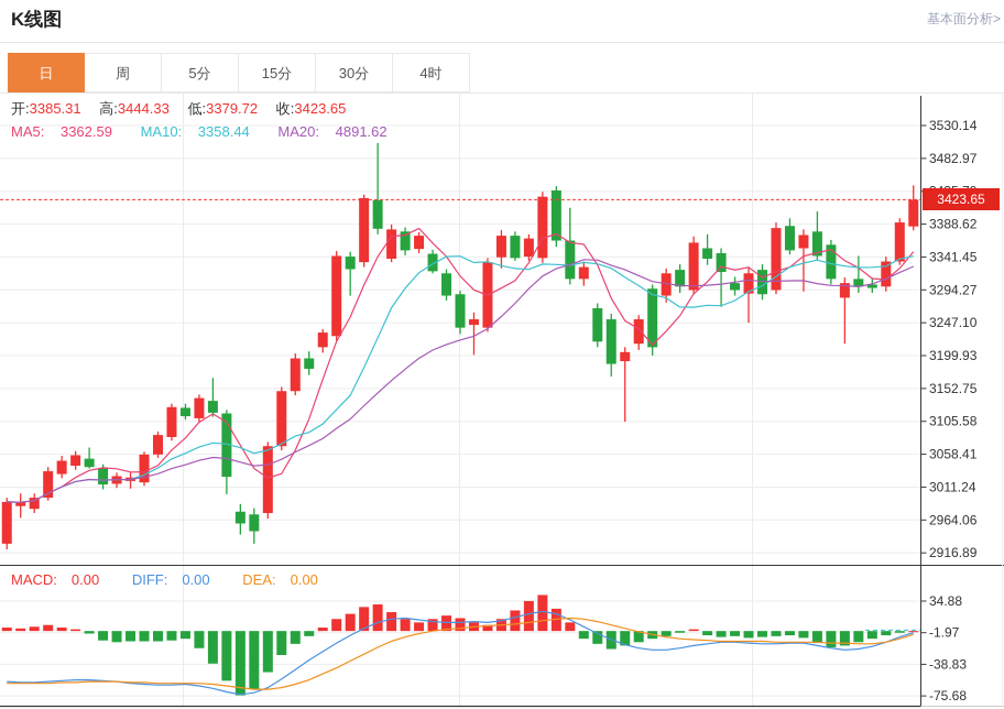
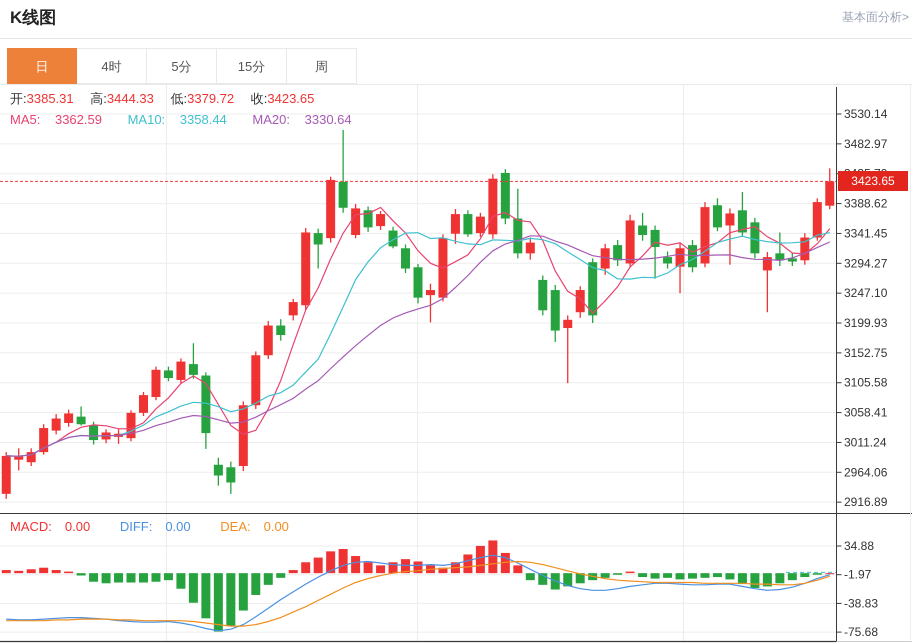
  K线图
  基本面分析>
  日
- 周
+ 4时
  5分
  15分
- 30分
- 4时
+ 周
  开:3385.31 高:3444.33 低:3379.72 收:3423.65
- MA5: 3362.59 MA10: 3358.44 MA20: 4891.62
+ MA5: 3362.59 MA10: 3358.44 MA20: 3330.64
  MACD: 0.00 DIFF: 0.00 DEA: 0.00
  3530.14
  3482.97
  3388.62
  3341.45
  3294.27
  3247.10
  3199.93
  3152.75
  3105.58
  3058.41
  3011.24
  2964.06
  2916.89
  34.88
  -1.97
  -38.83
  -75.68
  3423.65
